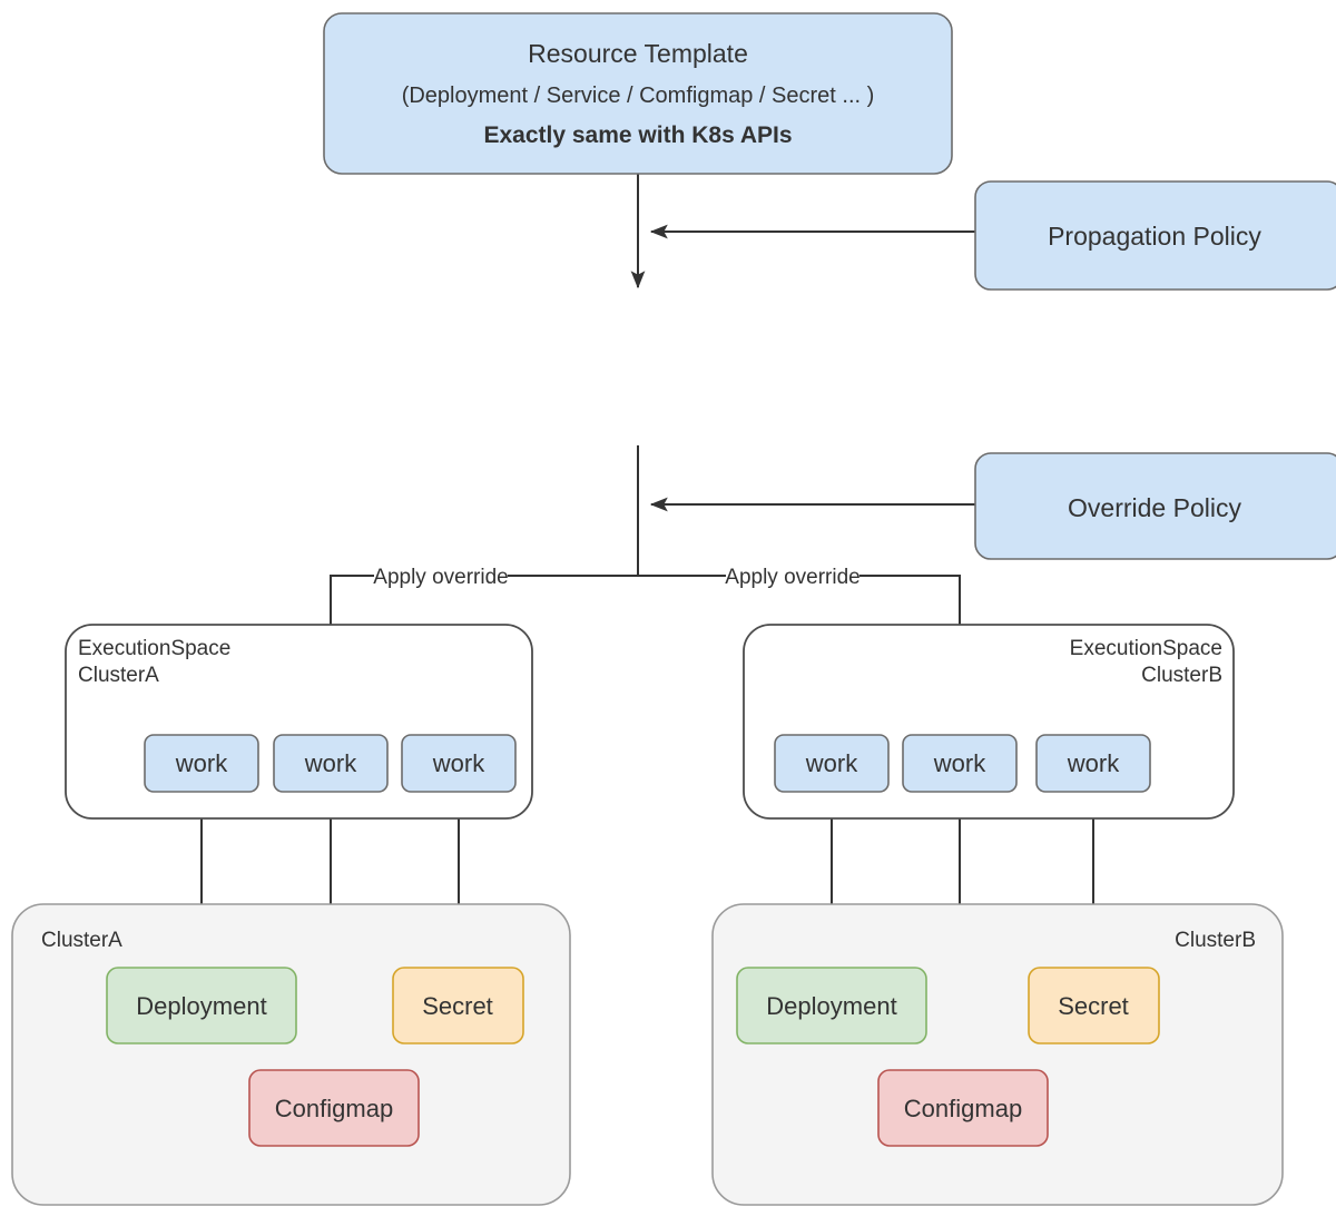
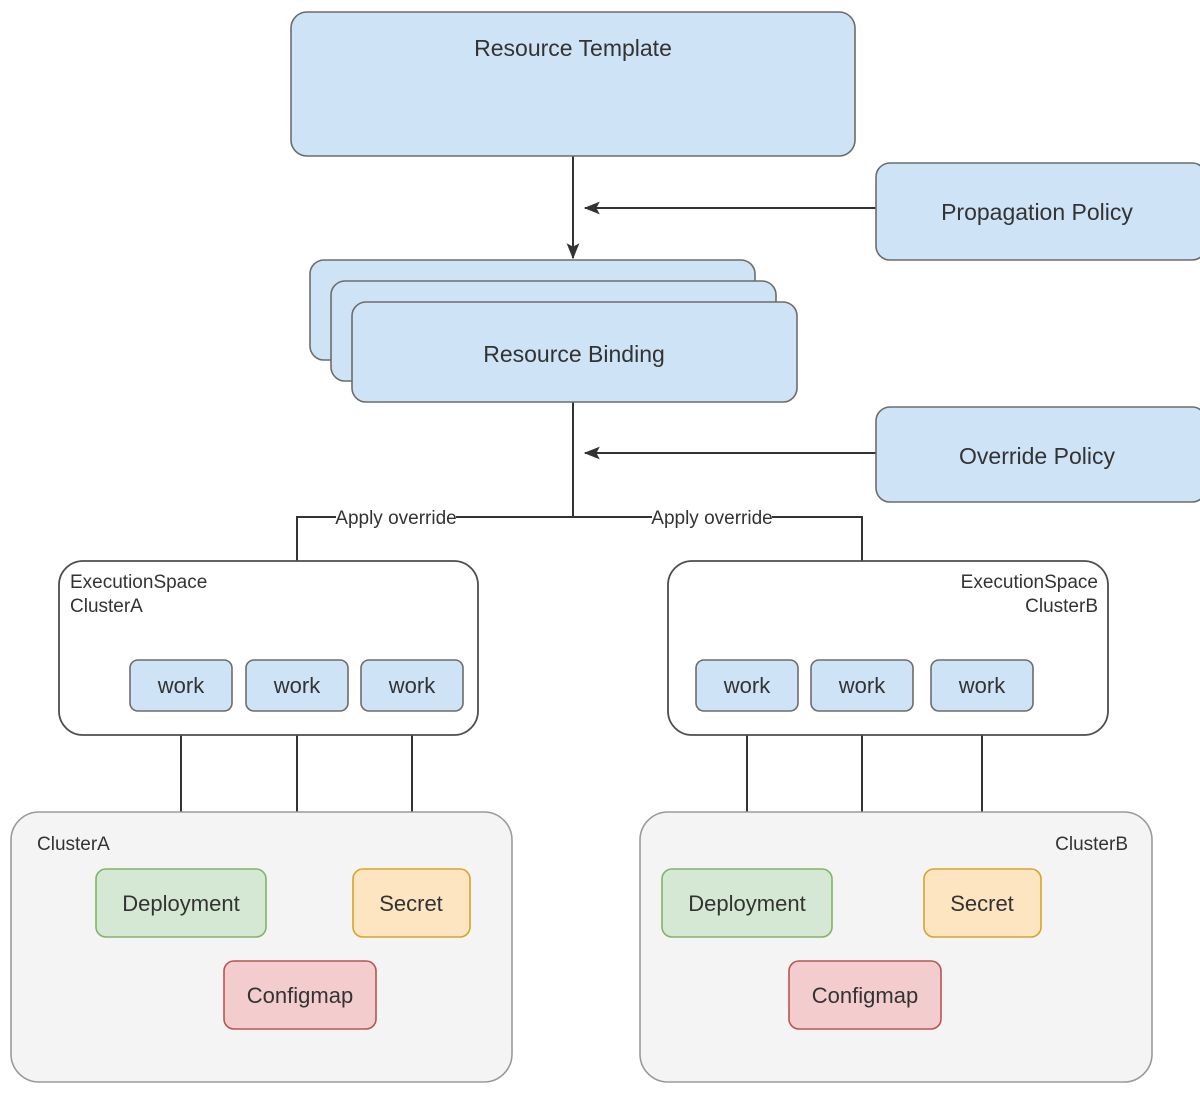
  Apply override
  Apply override
  Resource Template
- (Deployment / Service / Comfigmap / Secret ... )
- Exactly same with K8s APIs
  Propagation Policy
+ Resource Binding
  Override Policy
  ExecutionSpace
  ClusterA
  ExecutionSpace
  ClusterB
  work
  work
  work
  work
  work
  work
  ClusterA
  ClusterB
  Deployment
  Configmap
  Secret
  Deployment
  Configmap
  Secret
